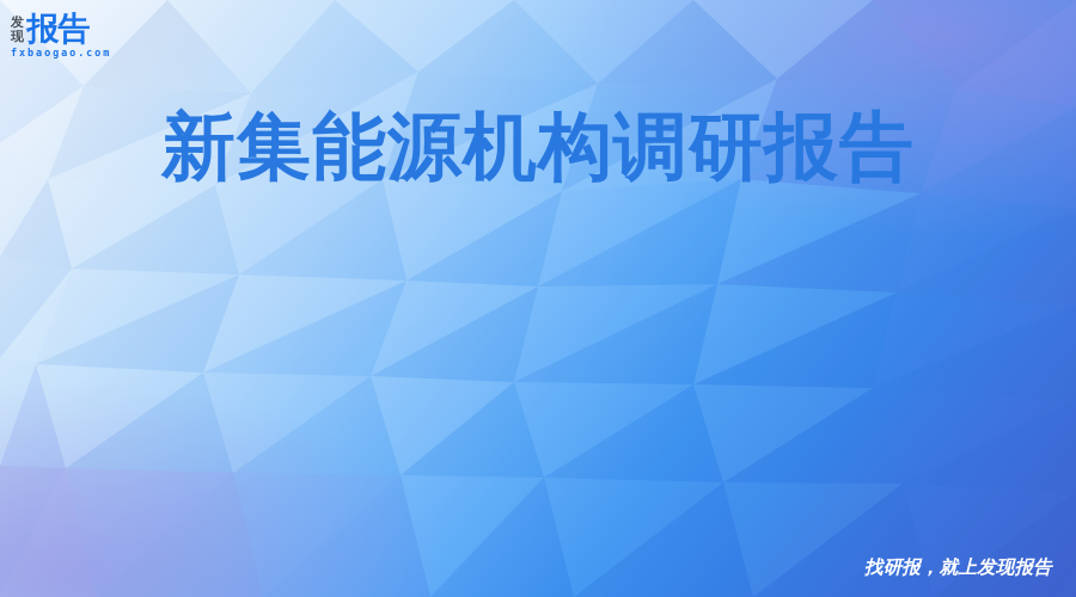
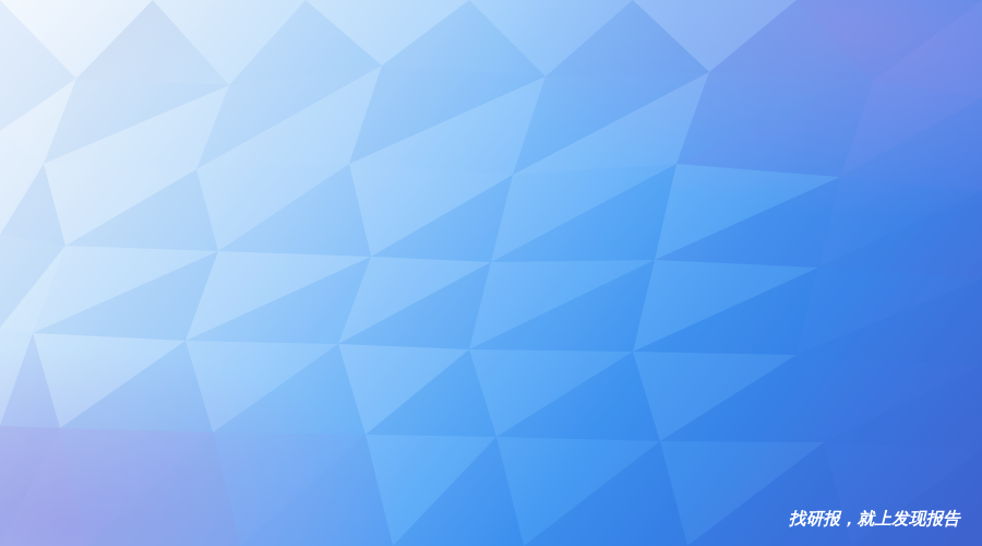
- 发
- 现
- 报告
- fxbaogao.com
- 新集能源机构调研报告
  找研报，就上发现报告
